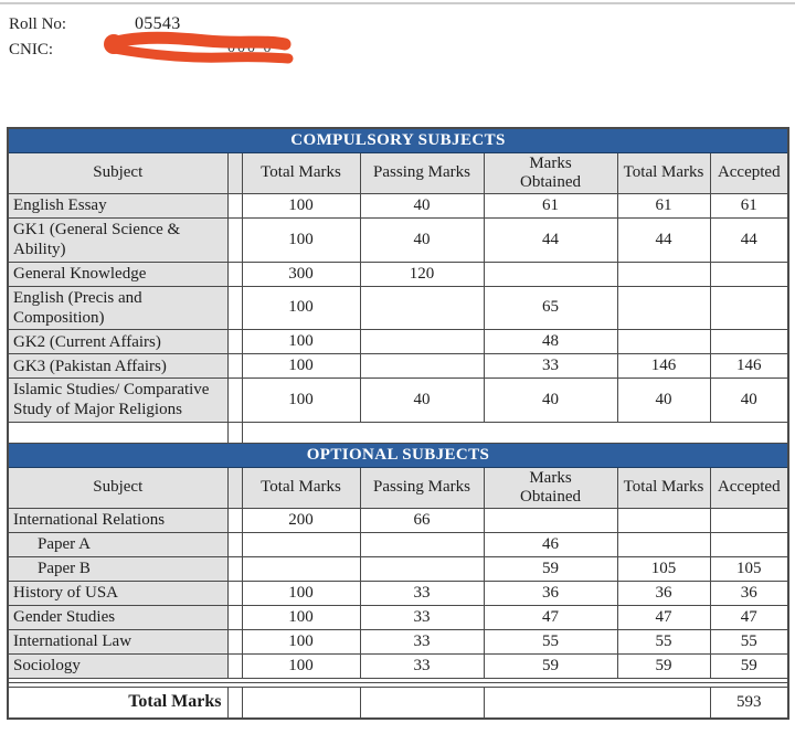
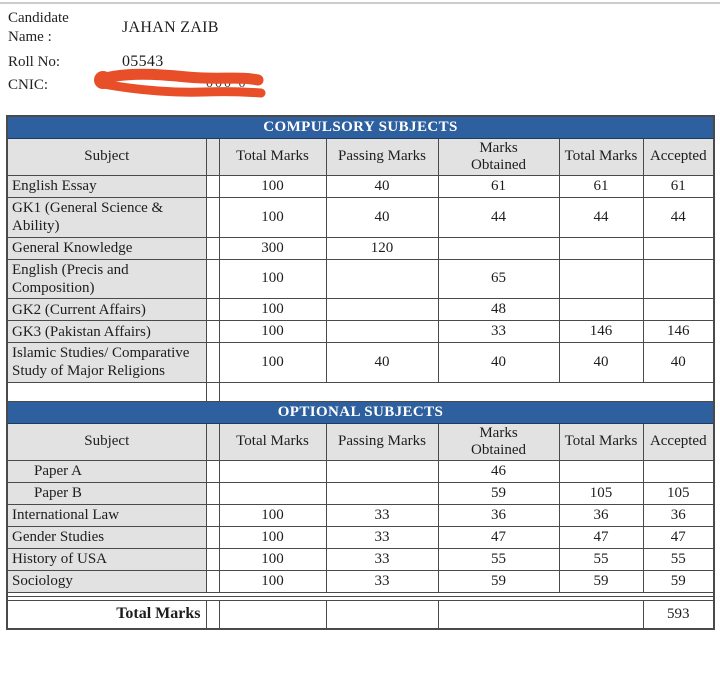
+ Candidate Name :
+ JAHAN ZAIB
  Roll No:
  05543
  CNIC:
  COMPULSORY SUBJECTS
  Subject		Total Marks	Passing Marks	Marks Obtained	Total Marks	Accepted
  English Essay		100	40	61	61	61
  GK1 (General Science & Ability)		100	40	44	44	44
  General Knowledge		300	120
  English (Precis and Composition)		100		65
  GK2 (Current Affairs)		100		48
  GK3 (Pakistan Affairs)		100		33	146	146
  Islamic Studies/ Comparative Study of Major Religions		100	40	40	40	40
  OPTIONAL SUBJECTS
  Subject		Total Marks	Passing Marks	Marks Obtained	Total Marks	Accepted
- International Relations		200	66
  Paper A				46
  Paper B				59	105	105
- History of USA		100	33	36	36	36
+ International Law		100	33	36	36	36
  Gender Studies		100	33	47	47	47
- International Law		100	33	55	55	55
+ History of USA		100	33	55	55	55
  Sociology		100	33	59	59	59
  Total Marks					593
